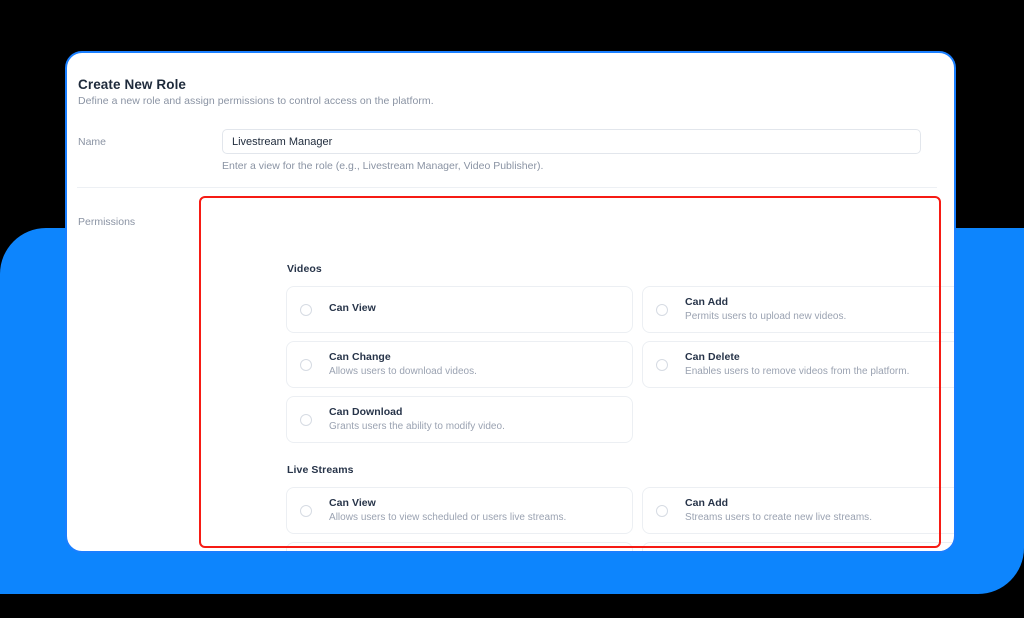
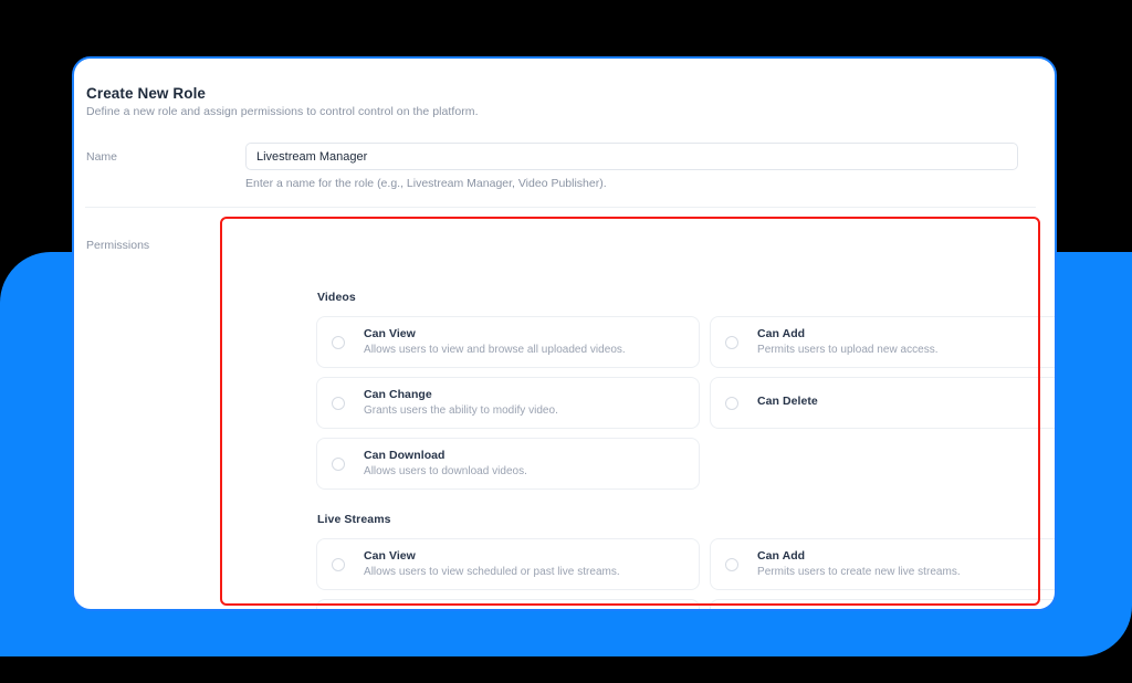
  Create New Role
- Define a new role and assign permissions to control access on the platform.
+ Define a new role and assign permissions to control control on the platform.
  Name
  Livestream Manager
- Enter a view for the role (e.g., Livestream Manager, Video Publisher).
+ Enter a name for the role (e.g., Livestream Manager, Video Publisher).
  Permissions
  Videos
  Can View
+ Allows users to view and browse all uploaded videos.
  Can Add
- Permits users to upload new videos.
+ Permits users to upload new access.
  Can Change
- Allows users to download videos.
+ Grants users the ability to modify video.
  Can Delete
- Enables users to remove videos from the platform.
  Can Download
- Grants users the ability to modify video.
+ Allows users to download videos.
  Live Streams
  Can View
- Allows users to view scheduled or users live streams.
+ Allows users to view scheduled or past live streams.
  Can Add
- Streams users to create new live streams.
+ Permits users to create new live streams.
